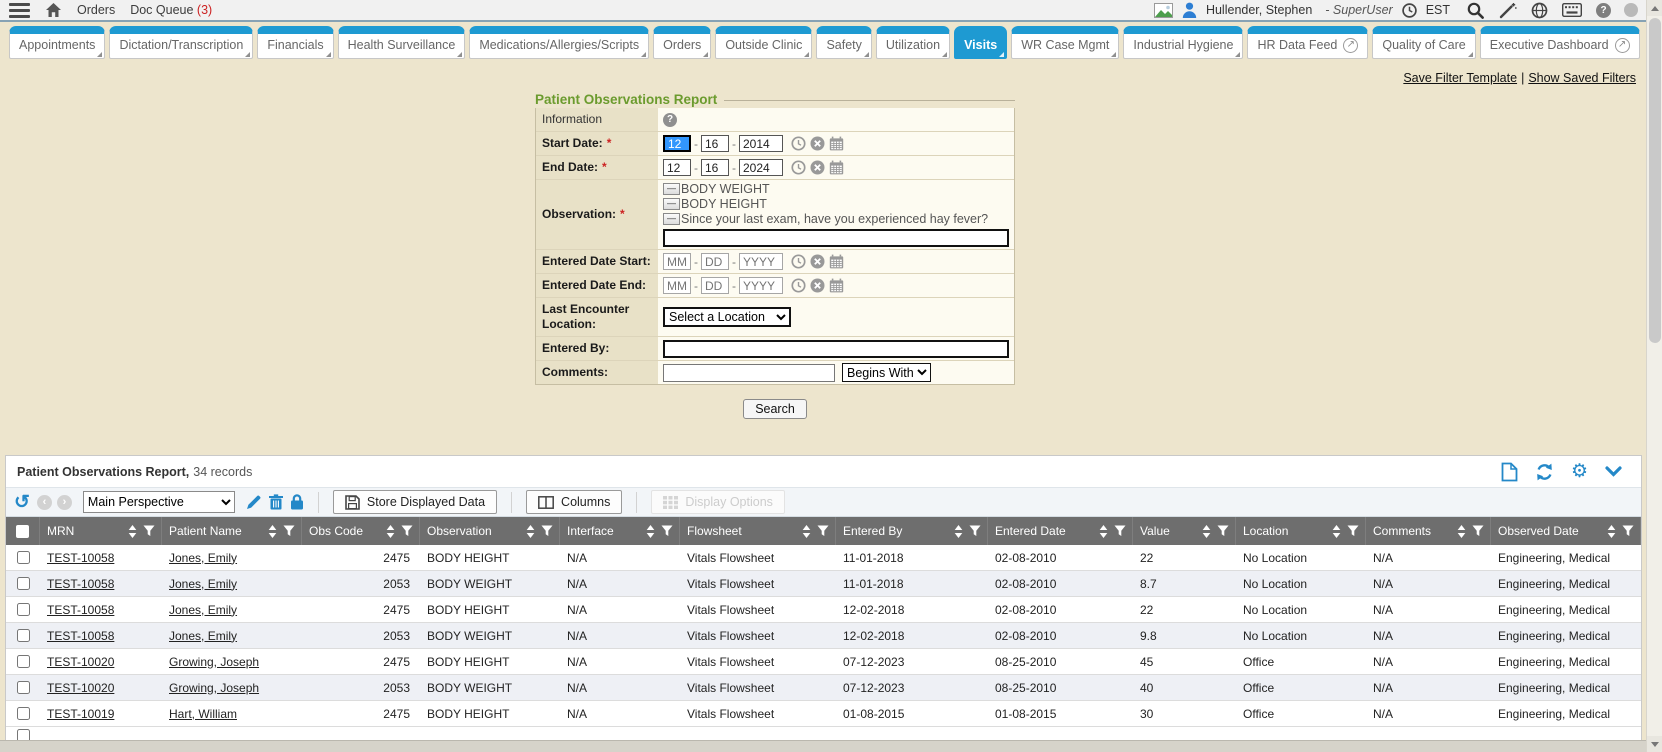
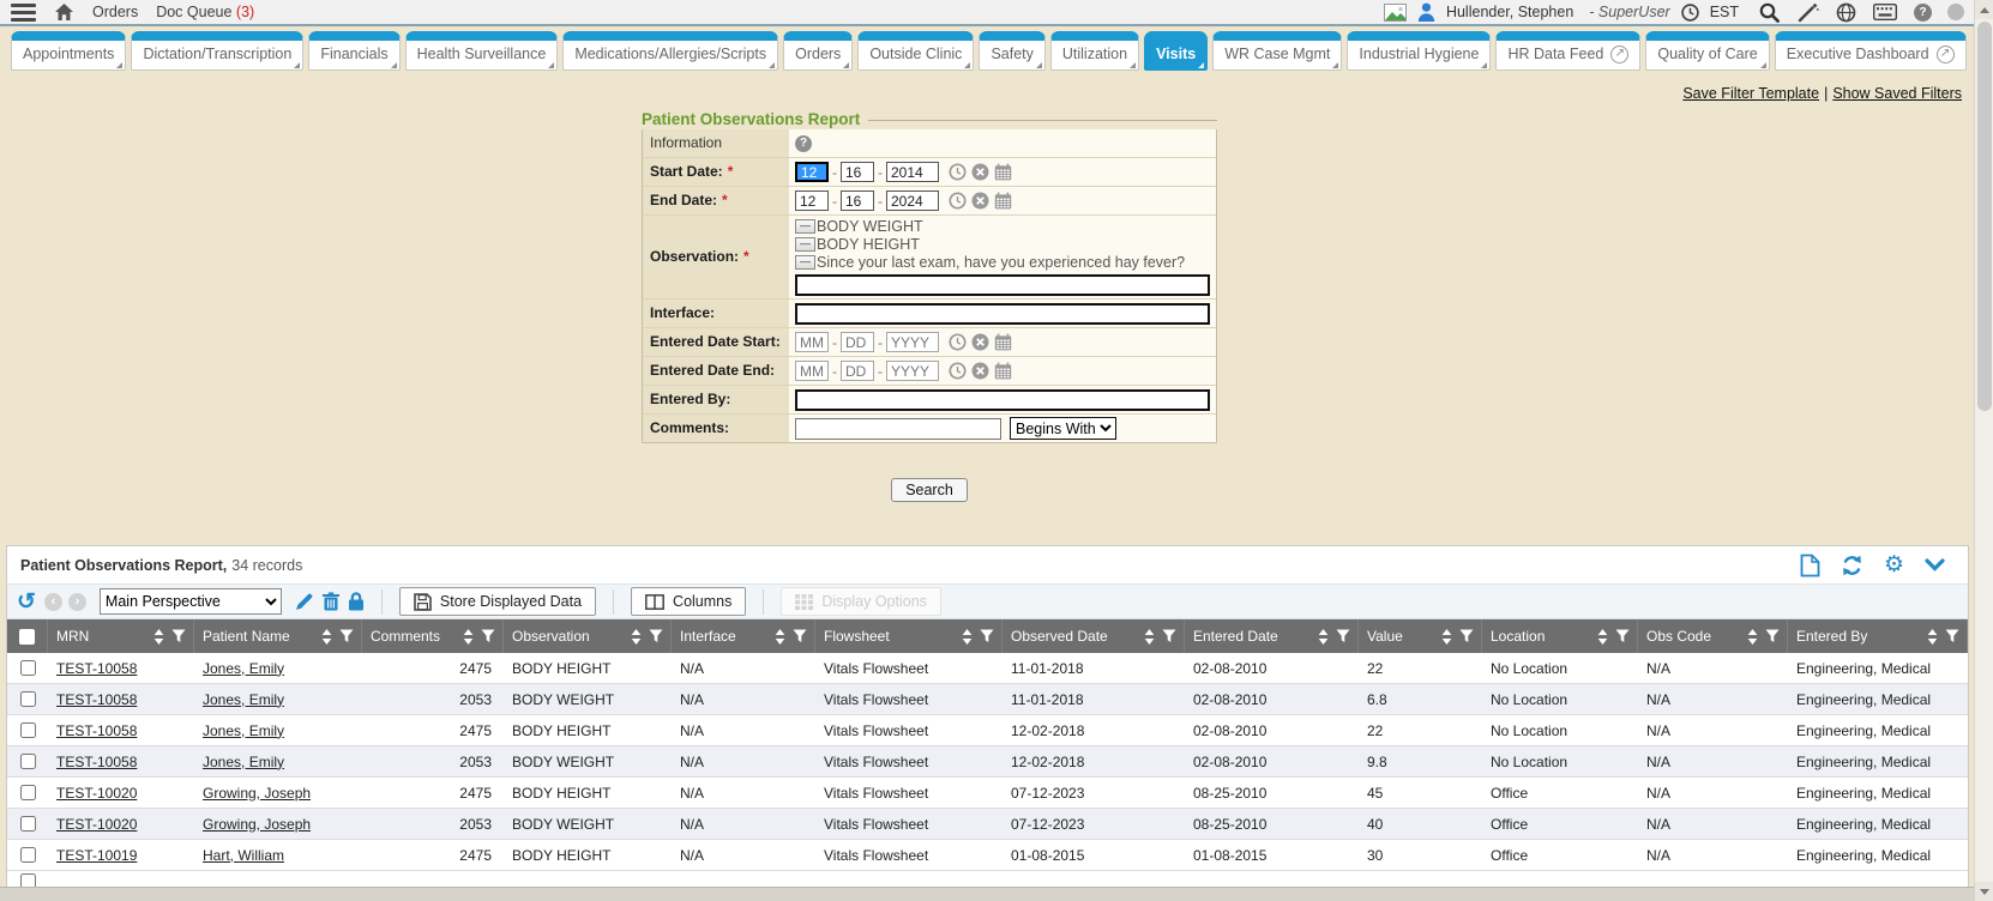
  Orders
  Doc Queue (3)
  Hullender, Stephen
  - SuperUser
  EST
  ?
  Appointments
  Dictation/Transcription
  Financials
  Health Surveillance
  Medications/Allergies/Scripts
  Orders
  Outside Clinic
  Safety
  Utilization
  Visits
  WR Case Mgmt
  Industrial Hygiene
  HR Data Feed
  ↗
  Quality of Care
  Executive Dashboard
  ↗
  Save Filter Template | Show Saved Filters
  Patient Observations Report
  Information
  ?
  Start Date: *
  12
  -
  16
  -
  2014
  End Date: *
  12
  -
  16
  -
  2024
  Observation:
  *
  —
  BODY WEIGHT
  —
  BODY HEIGHT
  —
  Since your last exam, have you experienced hay fever?
+ Interface:
  Entered Date Start:
  MM
  -
  DD
  -
  YYYY
  Entered Date End:
  MM
  -
  DD
  -
  YYYY
- Last Encounter Location:
- Select a Location
  Entered By:
  Comments:
  Begins With
  Search
  Patient Observations Report,
  34 records
  ⚙
  ↺
  ‹
  ›
  Main Perspective
  Store Displayed Data
  Columns
  Display Options
  MRN
  Patient Name
- Obs Code
+ Comments
  Observation
  Interface
  Flowsheet
- Entered By
+ Observed Date
  Entered Date
  Value
  Location
- Comments
+ Obs Code
- Observed Date
+ Entered By
  TEST-10058
  Jones, Emily
  2475
  BODY HEIGHT
  N/A
  Vitals Flowsheet
  11-01-2018
  02-08-2010
  22
  No Location
  N/A
  Engineering, Medical
  TEST-10058
  Jones, Emily
  2053
  BODY WEIGHT
  N/A
  Vitals Flowsheet
  11-01-2018
  02-08-2010
- 8.7
+ 6.8
  No Location
  N/A
  Engineering, Medical
  TEST-10058
  Jones, Emily
  2475
  BODY HEIGHT
  N/A
  Vitals Flowsheet
  12-02-2018
  02-08-2010
  22
  No Location
  N/A
  Engineering, Medical
  TEST-10058
  Jones, Emily
  2053
  BODY WEIGHT
  N/A
  Vitals Flowsheet
  12-02-2018
  02-08-2010
  9.8
  No Location
  N/A
  Engineering, Medical
  TEST-10020
  Growing, Joseph
  2475
  BODY HEIGHT
  N/A
  Vitals Flowsheet
  07-12-2023
  08-25-2010
  45
  Office
  N/A
  Engineering, Medical
  TEST-10020
  Growing, Joseph
  2053
  BODY WEIGHT
  N/A
  Vitals Flowsheet
  07-12-2023
  08-25-2010
  40
  Office
  N/A
  Engineering, Medical
  TEST-10019
  Hart, William
  2475
  BODY HEIGHT
  N/A
  Vitals Flowsheet
  01-08-2015
  01-08-2015
  30
  Office
  N/A
  Engineering, Medical
